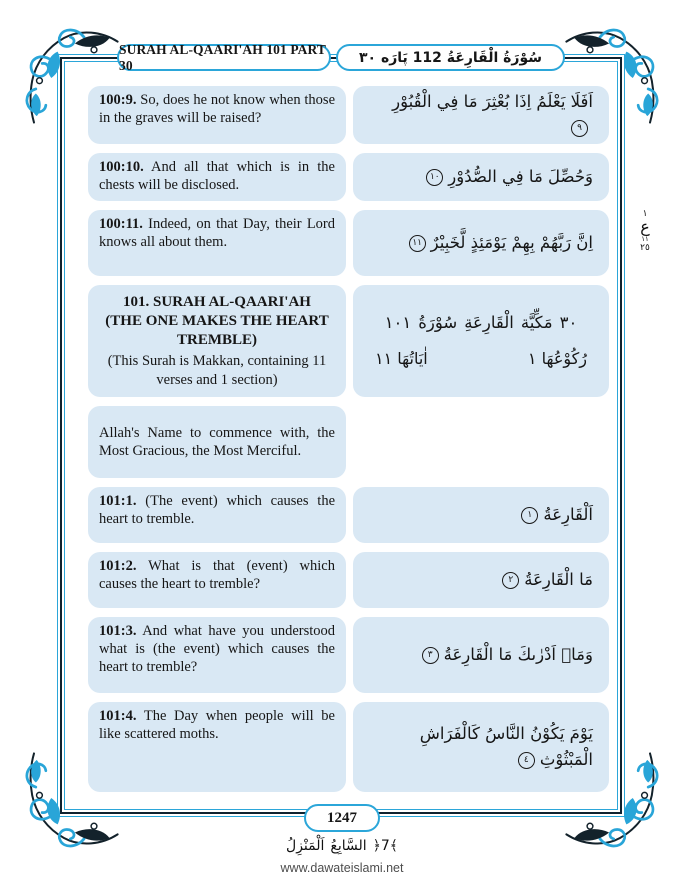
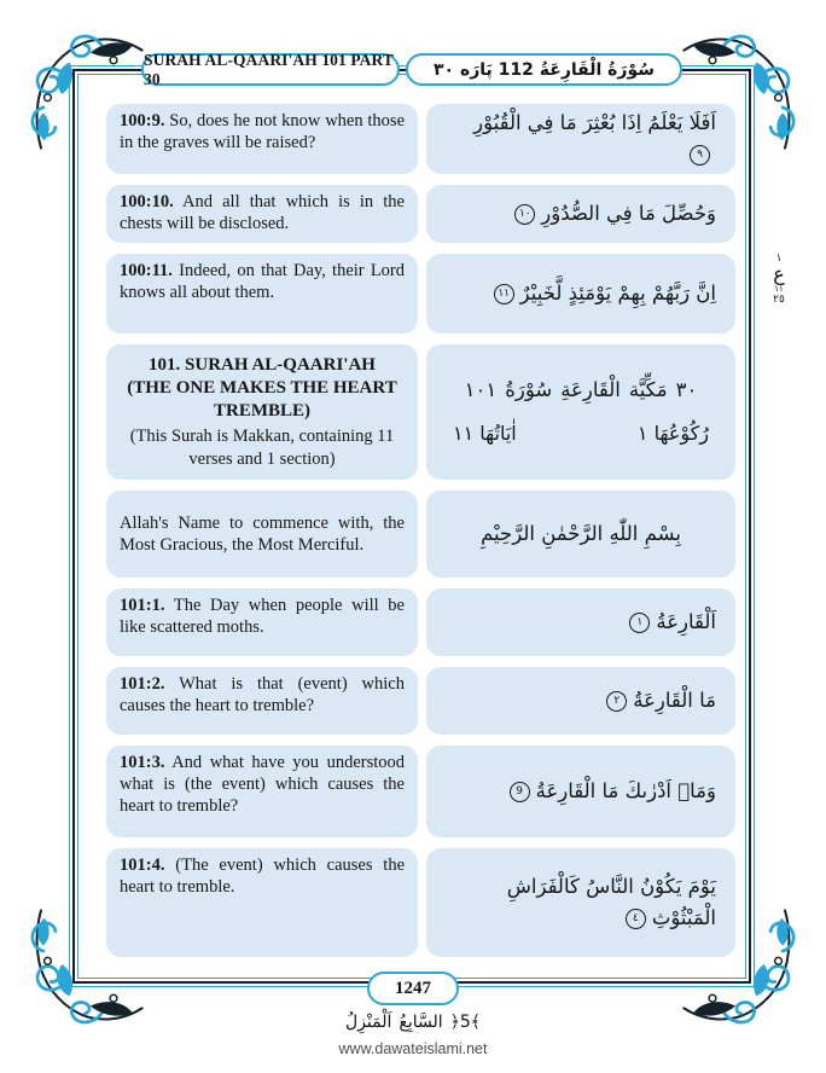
  SURAH AL-QAARI'AH 101 PART 30
  سُوْرَةُ الْقَارِعَةُ 112 پَارَه ٣٠
  100:9. So, does he not know when those in the graves will be raised?
  اَفَلَا يَعْلَمُ اِذَا بُعْثِرَ مَا فِي الْقُبُوْرِ٩
  100:10. And all that which is in the chests will be disclosed.
  وَحُصِّلَ مَا فِي الصُّدُوْرِ١٠
  100:11. Indeed, on that Day, their Lord knows all about them.
  اِنَّ رَبَّهُمْ بِهِمْ يَوْمَئِذٍ لَّخَبِيْرٌ١١
  101. SURAH AL-QAARI'AH
  (THE ONE MAKES THE HEART TREMBLE)
  (This Surah is Makkan, containing 11 verses and 1 section)
  ١٠١
  سُوْرَةُ
  الْقَارِعَةِ
  مَكِّيَّة
  ٣٠
  اٰيَاتُهَا ١١
  رُكُوْعُهَا ١
  Allah's Name to commence with, the Most Gracious, the Most Merciful.
+ بِسْمِ اللّٰهِ الرَّحْمٰنِ الرَّحِيْمِ
- 101:1. (The event) which causes the heart to tremble.
+ 101:1. The Day when people will be like scattered moths.
  اَلْقَارِعَةُ١
  101:2. What is that (event) which causes the heart to tremble?
  مَا الْقَارِعَةُ٢
  101:3. And what have you understood what is (the event) which causes the heart to tremble?
- وَمَاۤ اَدْرٰىكَ مَا الْقَارِعَةُ٣
+ وَمَاۤ اَدْرٰىكَ مَا الْقَارِعَةُ9
- 101:4. The Day when people will be like scattered moths.
+ 101:4. (The event) which causes the heart to tremble.
  يَوْمَ يَكُوْنُ النَّاسُ كَالْفَرَاشِ الْمَبْثُوْثِ٤
  ١
  ع
  ١١
  ٢٥
  1247
  اَلْمَنْزِلُ
  السَّابِعُ
- ﴿7﴾
+ ﴿5﴾
  www.dawateislami.net
